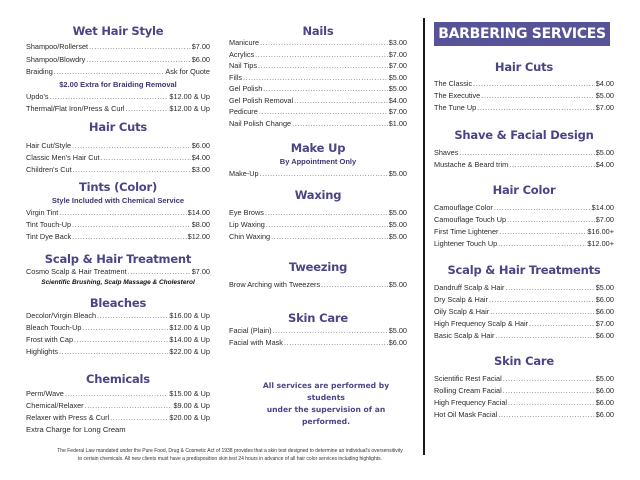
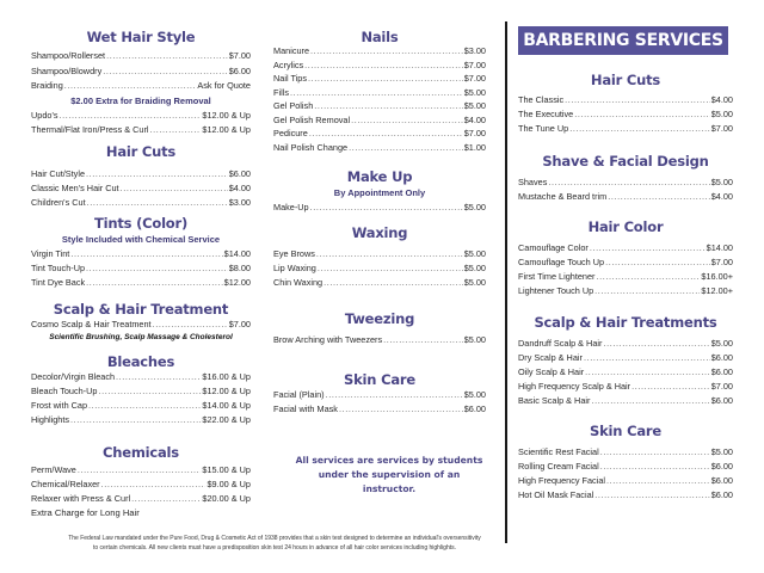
  Wet Hair Style
  Shampoo/Rollerset
  $7.00
  Shampoo/Blowdry
  $6.00
  Braiding
  Ask for Quote
  $2.00 Extra for Braiding Removal
  Updo's
  $12.00 & Up
  Thermal/Flat Iron/Press & Curl
  $12.00 & Up
  Hair Cuts
  Hair Cut/Style
  $6.00
  Classic Men's Hair Cut
  $4.00
  Children's Cut
  $3.00
  Tints (Color)
  Style Included with Chemical Service
  Virgin Tint
  $14.00
  Tint Touch-Up
  $8.00
  Tint Dye Back
  $12.00
  Scalp & Hair Treatment
  Cosmo Scalp & Hair Treatment
  $7.00
  Bleaches
  Decolor/Virgin Bleach
  $16.00 & Up
  Bleach Touch-Up
  $12.00 & Up
  Frost with Cap
  $14.00 & Up
  Highlights
  $22.00 & Up
  Chemicals
  Perm/Wave
  $15.00 & Up
  Chemical/Relaxer
  $9.00 & Up
  Relaxer with Press & Curl
  $20.00 & Up
- Extra Charge for Long Cream
+ Extra Charge for Long Hair
  Nails
  Manicure
  $3.00
  Acrylics
  $7.00
  Nail Tips
  $7.00
  Fills
  $5.00
  Gel Polish
  $5.00
  Gel Polish Removal
  $4.00
  Pedicure
  $7.00
  Nail Polish Change
  $1.00
  Make Up
  By Appointment Only
  Make-Up
  $5.00
  Waxing
  Eye Brows
  $5.00
  Lip Waxing
  $5.00
  Chin Waxing
  $5.00
  Tweezing
  Brow Arching with Tweezers
  $5.00
  Skin Care
  Facial (Plain)
  $5.00
  Facial with Mask
  $6.00
- All services are performed by students
+ All services are services by students
- under the supervision of an performed.
+ under the supervision of an instructor.
  BARBERING SERVICES
  Hair Cuts
  The Classic
  $4.00
  The Executive
  $5.00
  The Tune Up
  $7.00
  Shave & Facial Design
  Shaves
  $5.00
  Mustache & Beard trim
  $4.00
  Hair Color
  Camouflage Color
  $14.00
  Camouflage Touch Up
  $7.00
  First Time Lightener
  $16.00+
  Lightener Touch Up
  $12.00+
  Scalp & Hair Treatments
  Dandruff Scalp & Hair
  $5.00
  Dry Scalp & Hair
  $6.00
  Oily Scalp & Hair
  $6.00
  High Frequency Scalp & Hair
  $7.00
  Basic Scalp & Hair
  $6.00
  Skin Care
  Scientific Rest Facial
  $5.00
  Rolling Cream Facial
  $6.00
  High Frequency Facial
  $6.00
  Hot Oil Mask Facial
  $6.00
